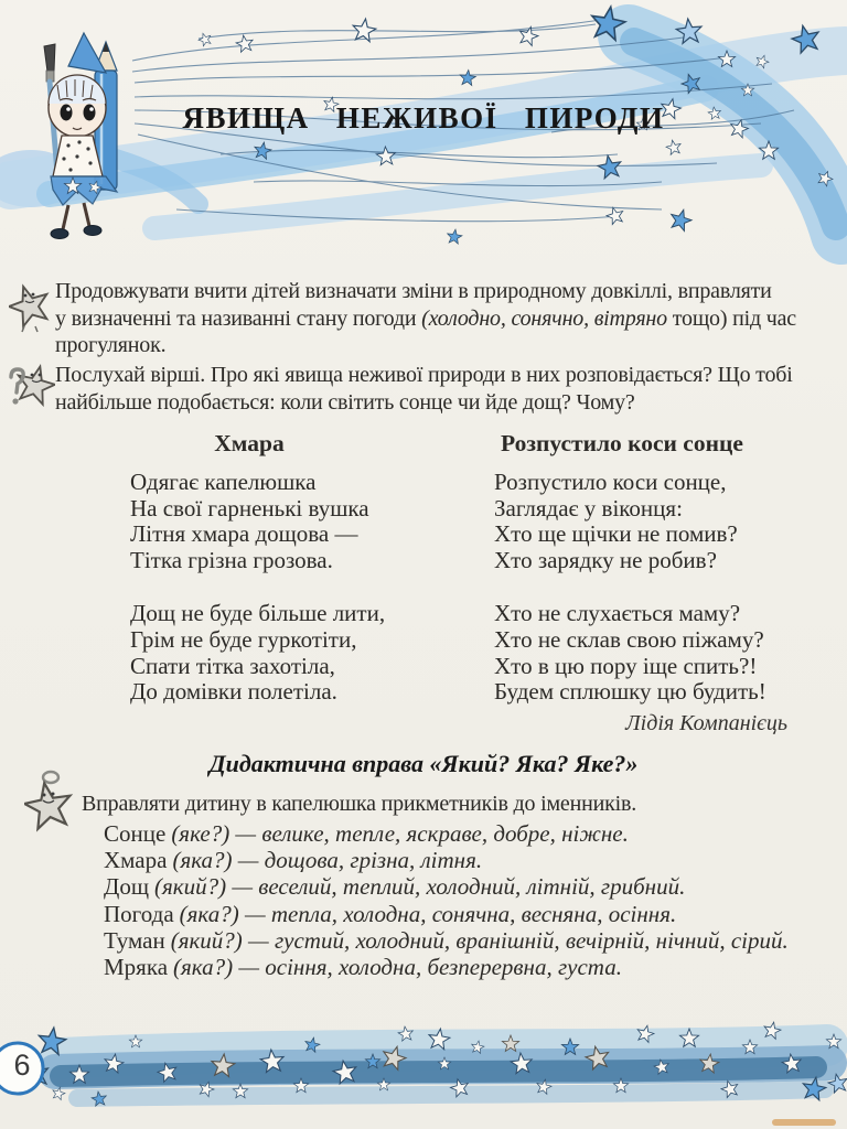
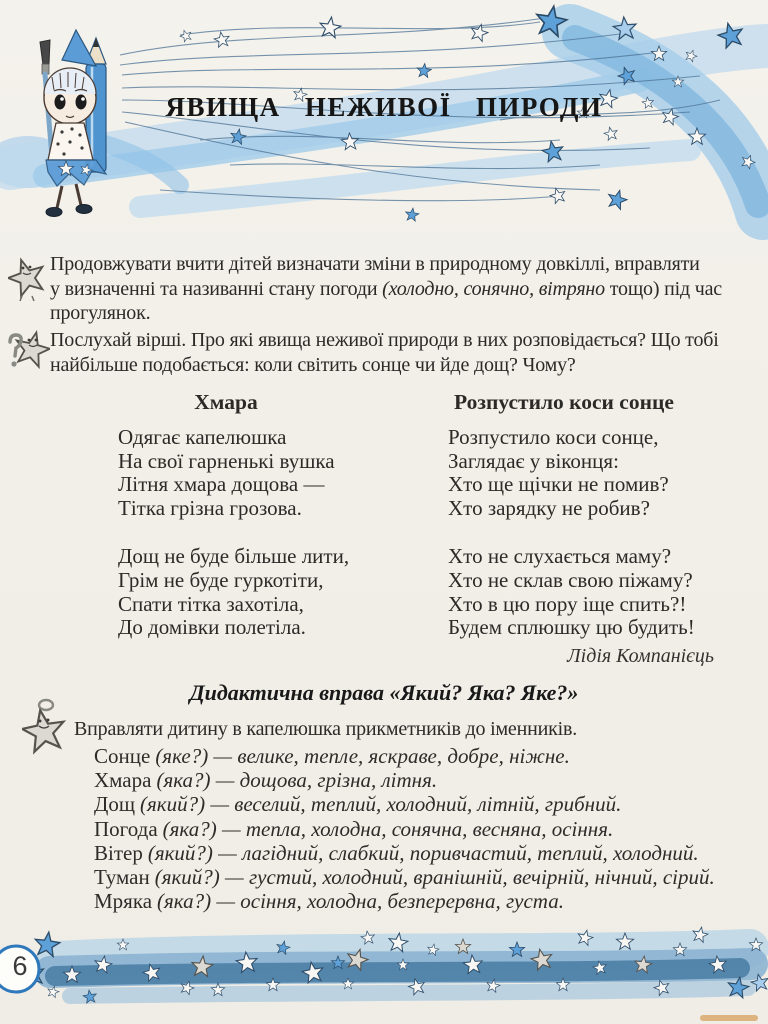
  ЯВИЩА НЕЖИВОЇ ПИРОДИ
  Продовжувати вчити дітей визначати зміни в природному довкіллі, вправляти
  у визначенні та називанні стану погоди (холодно, сонячно, вітряно тощо) під час
  прогулянок.
  Послухай вірші. Про які явища неживої природи в них розповідається? Що тобі
  найбільше подобається: коли світить сонце чи йде дощ? Чому?
  Хмара
  Одягає капелюшка
  На свої гарненькі вушка
  Літня хмара дощова —
  Тітка грізна грозова.
  Дощ не буде більше лити,
  Грім не буде гуркотіти,
  Спати тітка захотіла,
  До домівки полетіла.
  Розпустило коси сонце
  Розпустило коси сонце,
  Заглядає у віконця:
  Хто ще щічки не помив?
  Хто зарядку не робив?
  Хто не слухається маму?
  Хто не склав свою піжаму?
  Хто в цю пору іще спить?!
  Будем сплюшку цю будить!
  Лідія Компанієць
  Дидактична вправа «Який? Яка? Яке?»
  Вправляти дитину в капелюшка прикметників до іменників.
  Сонце (яке?) — велике, тепле, яскраве, добре, ніжне.
  Хмара (яка?) — дощова, грізна, літня.
  Дощ (який?) — веселий, теплий, холодний, літній, грибний.
  Погода (яка?) — тепла, холодна, сонячна, весняна, осіння.
+ Вітер (який?) — лагідний, слабкий, поривчастий, теплий, холодний.
  Туман (який?) — густий, холодний, вранішній, вечірній, нічний, сірий.
  Мряка (яка?) — осіння, холодна, безперервна, густа.
  6
